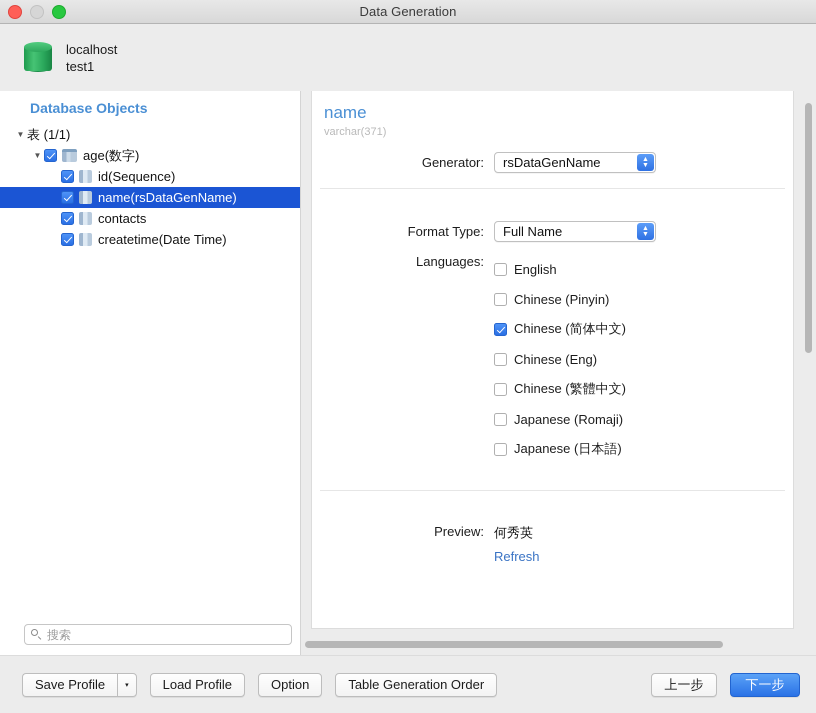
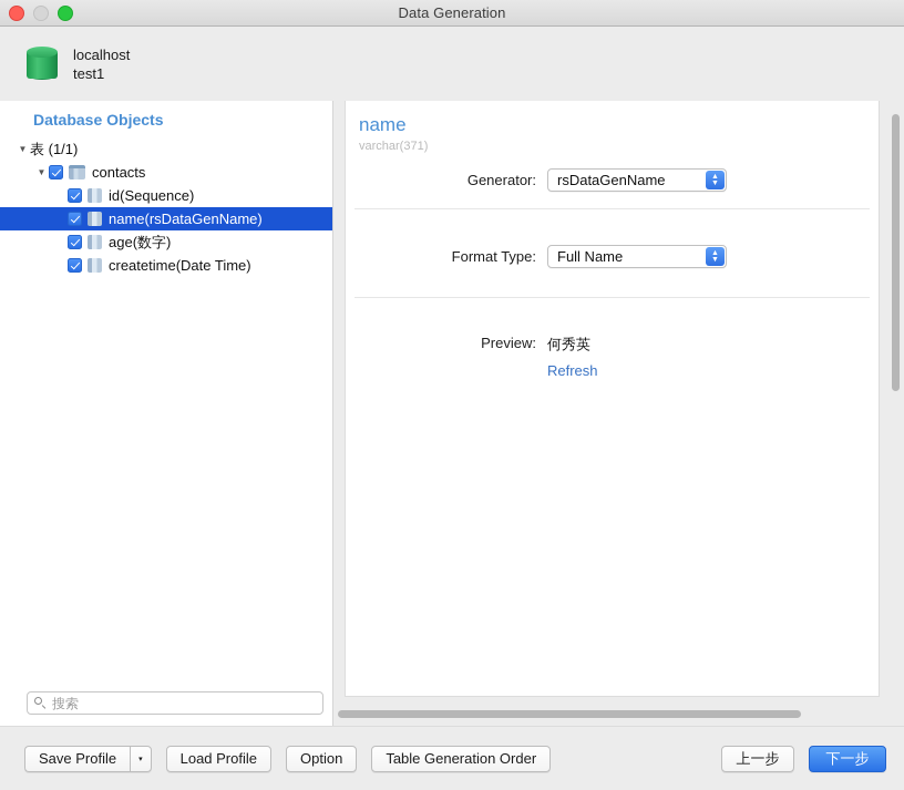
  Data Generation
  localhost
  test1
  Database Objects
  ▼
  表 (1/1)
  ▼
- age(数字)
+ contacts
  id(Sequence)
  name(rsDataGenName)
- contacts
+ age(数字)
  createtime(Date Time)
  搜索
  name
  varchar(371)
  Generator:
  rsDataGenName
  Format Type:
  Full Name
- Languages:
- English
- Chinese (Pinyin)
- Chinese (简体中文)
- Chinese (Eng)
- Chinese (繁體中文)
- Japanese (Romaji)
- Japanese (日本語)
  Preview:
  何秀英
  Refresh
  Save Profile
  Load Profile
  Option
  Table Generation Order
  上一步
  下一步
